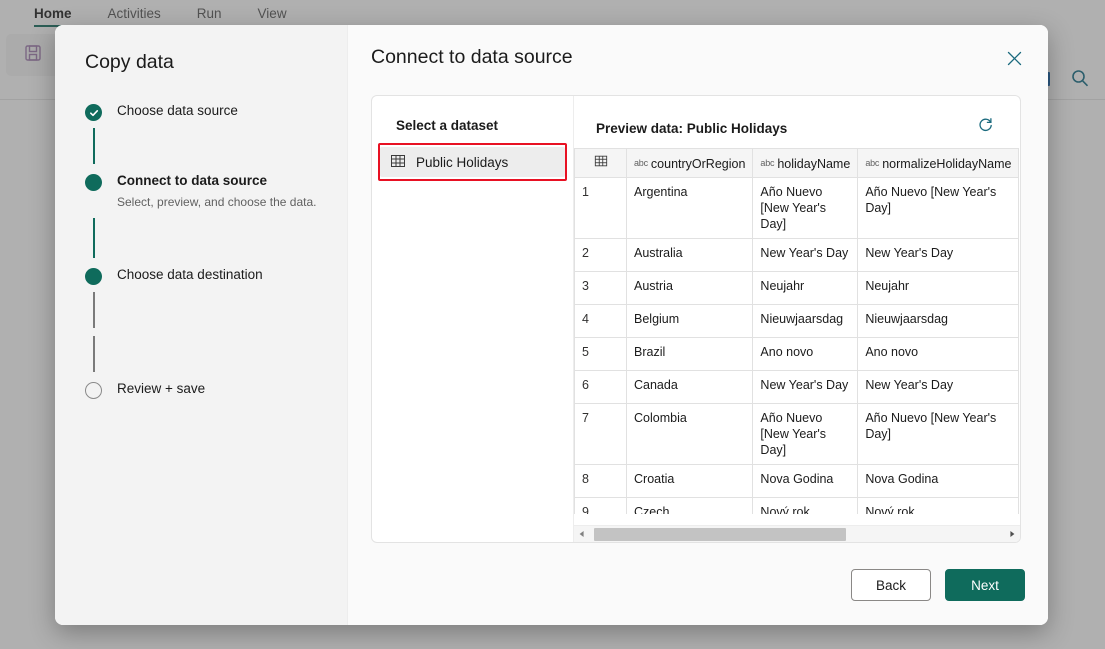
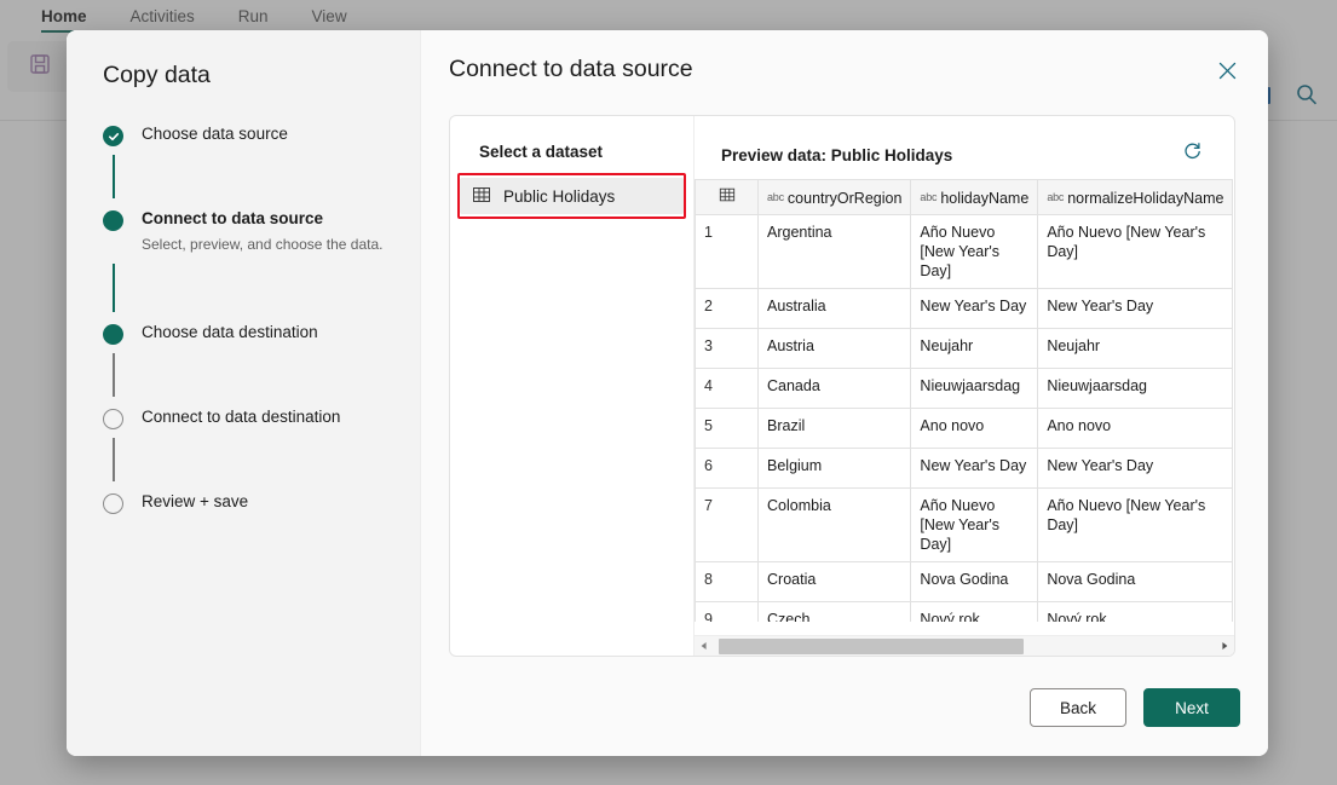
  Home
  Activities
  Run
  View
  Copy data
  Choose data source
  Connect to data source
  Select, preview, and choose the data.
  Choose data destination
+ Connect to data destination
  Review + save
  Connect to data source
  Select a dataset
  Public Holidays
  Preview data: Public Holidays
  	abc countryOrRegion	abc holidayName	abc normalizeHolidayName
  1	Argentina	Año Nuevo [New Year's Day]	Año Nuevo [New Year's Day]
  2	Australia	New Year's Day	New Year's Day
  3	Austria	Neujahr	Neujahr
- 4	Belgium	Nieuwjaarsdag	Nieuwjaarsdag
+ 4	Canada	Nieuwjaarsdag	Nieuwjaarsdag
  5	Brazil	Ano novo	Ano novo
- 6	Canada	New Year's Day	New Year's Day
+ 6	Belgium	New Year's Day	New Year's Day
  7	Colombia	Año Nuevo [New Year's Day]	Año Nuevo [New Year's Day]
  8	Croatia	Nova Godina	Nova Godina
  9	Czech	Nový rok	Nový rok
  Back
  Next
